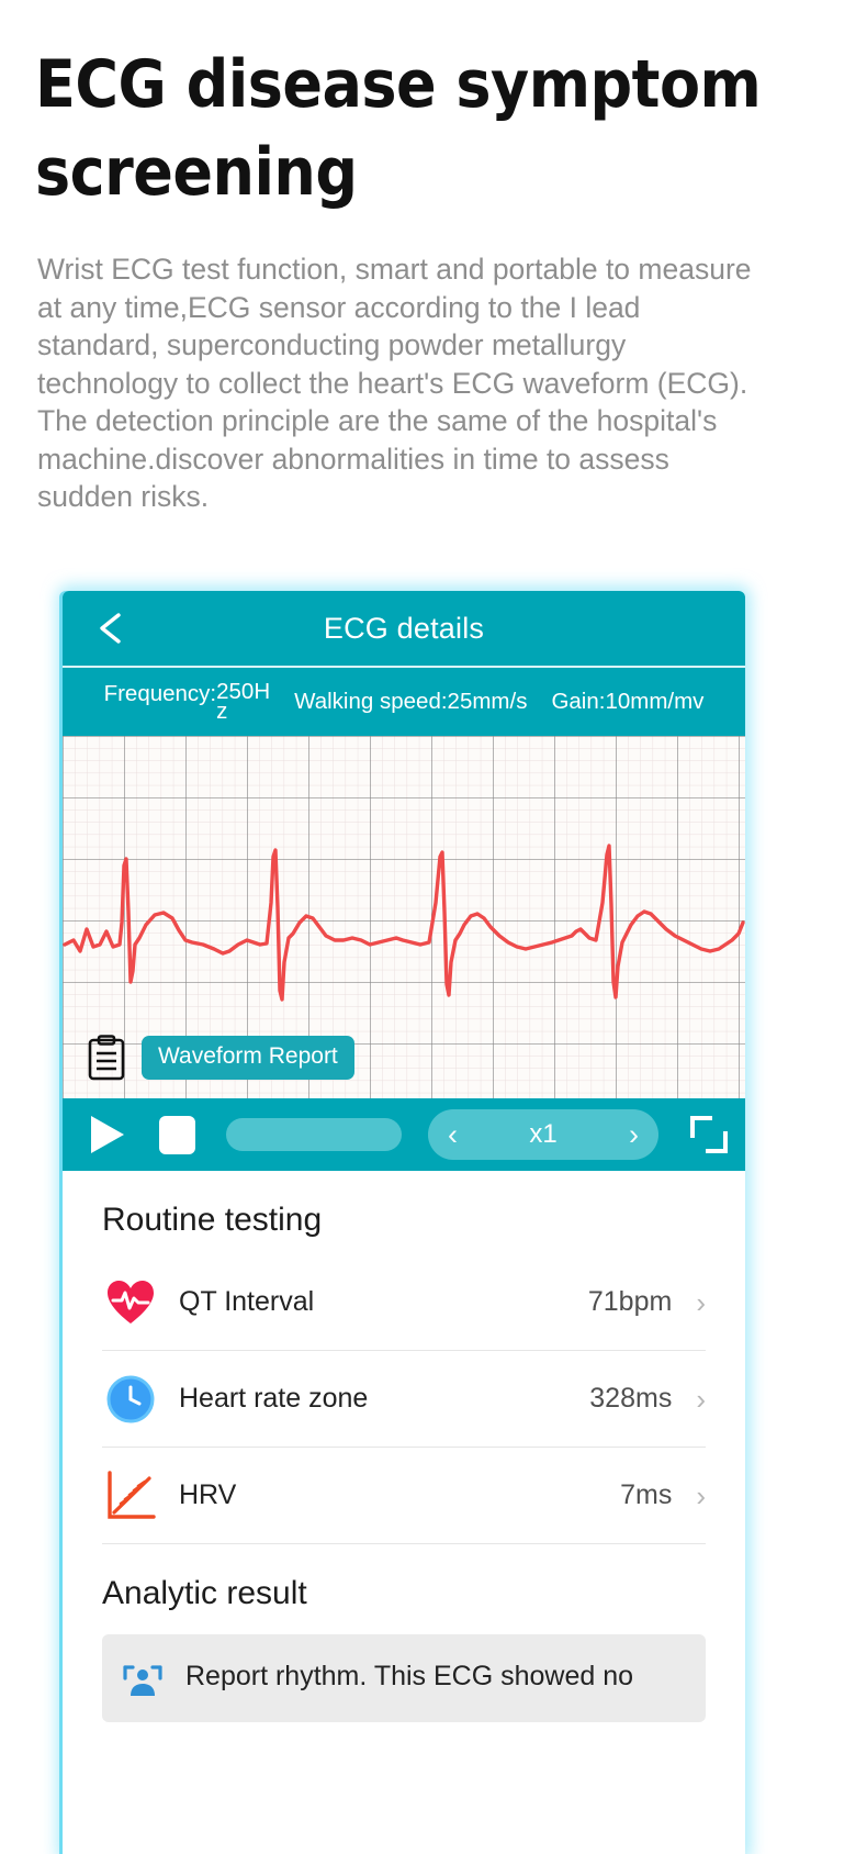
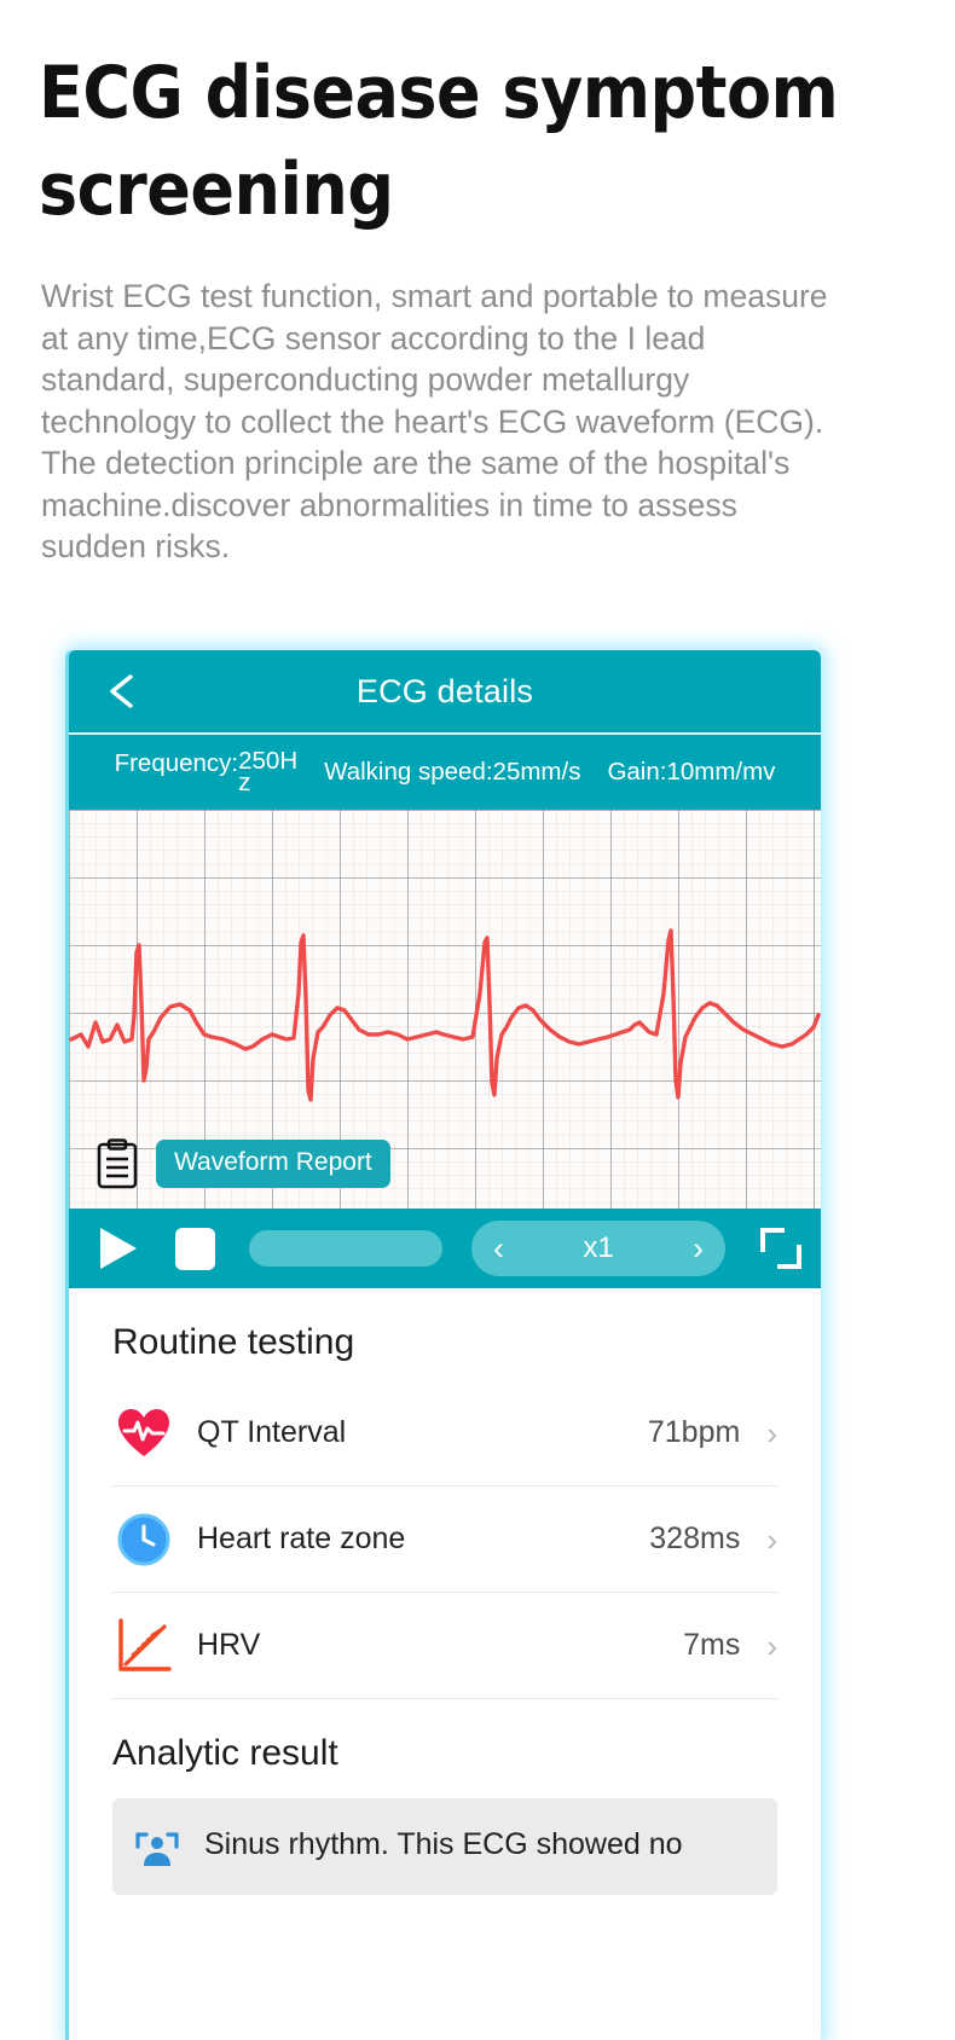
  ECG disease symptom screening
  Wrist ECG test function, smart and portable to measure at any time,ECG sensor according to the I lead standard, superconducting powder metallurgy technology to collect the heart's ECG waveform (ECG). The detection principle are the same of the hospital's machine.discover abnormalities in time to assess sudden risks.
  ECG details
  Frequency:
  250H
  z
  Walking speed:25mm/s
  Gain:10mm/mv
  Waveform Report
  ‹
  x1
  ›
  Routine testing
  QT Interval
  71bpm
  ›
  Heart rate zone
  328ms
  ›
  HRV
  7ms
  ›
  Analytic result
- Report rhythm. This ECG showed no
+ Sinus rhythm. This ECG showed no
